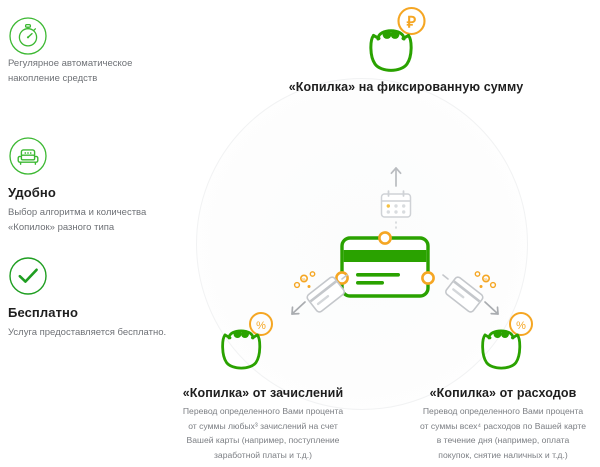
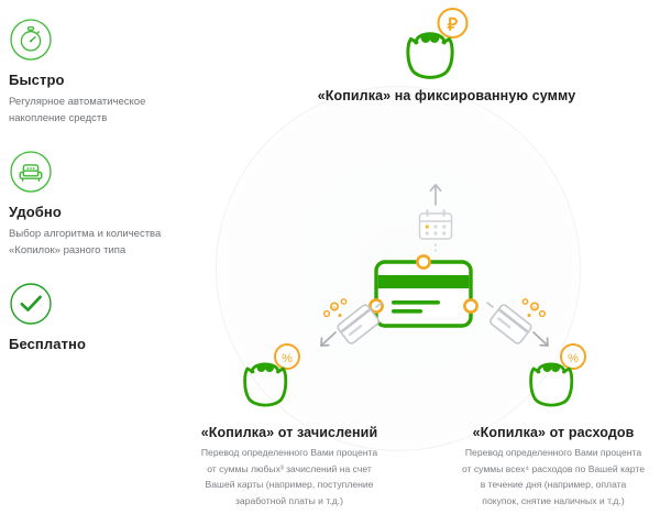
+ Быстро
  Регулярное автоматическое
  накопление средств
  Удобно
  Выбор алгоритма и количества
  «Копилок» разного типа
  Бесплатно
- Услуга предоставляется бесплатно.
  ₽
  «Копилка» на фиксированную сумму
  %
  «Копилка» от зачислений
  Перевод определенного Вами процента
  от суммы любых³ зачислений на счет
  Вашей карты (например, поступление
  заработной платы и т.д.)
  %
  «Копилка» от расходов
  Перевод определенного Вами процента
  от суммы всех⁴ расходов по Вашей карте
  в течение дня (например, оплата
  покупок, снятие наличных и т.д.)
